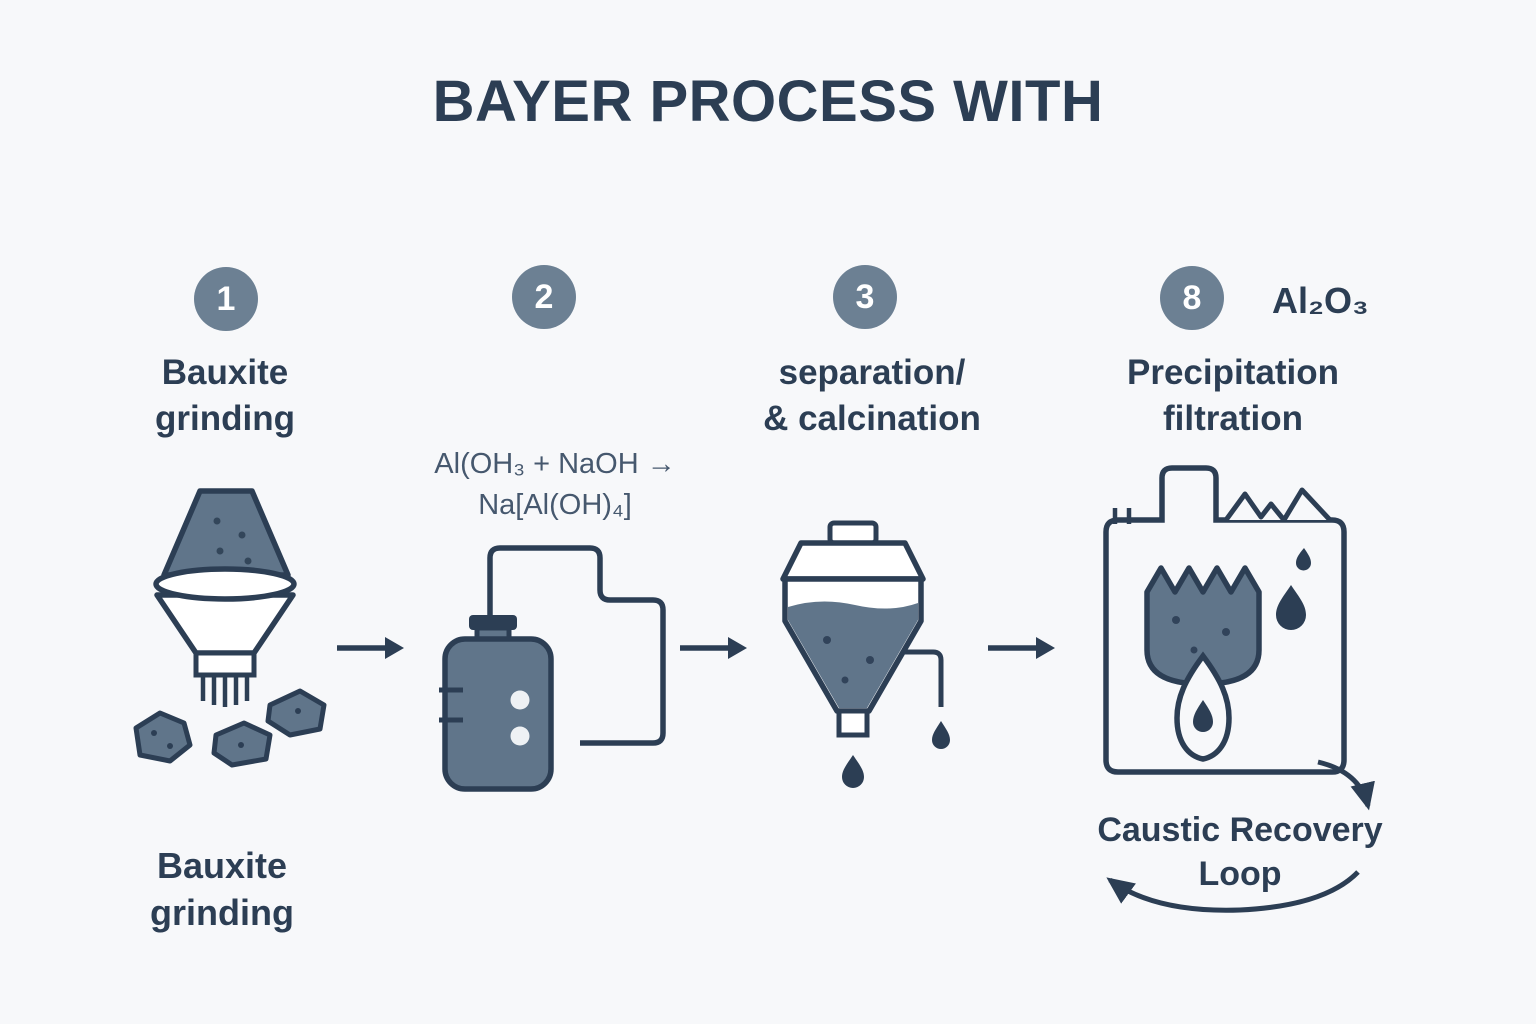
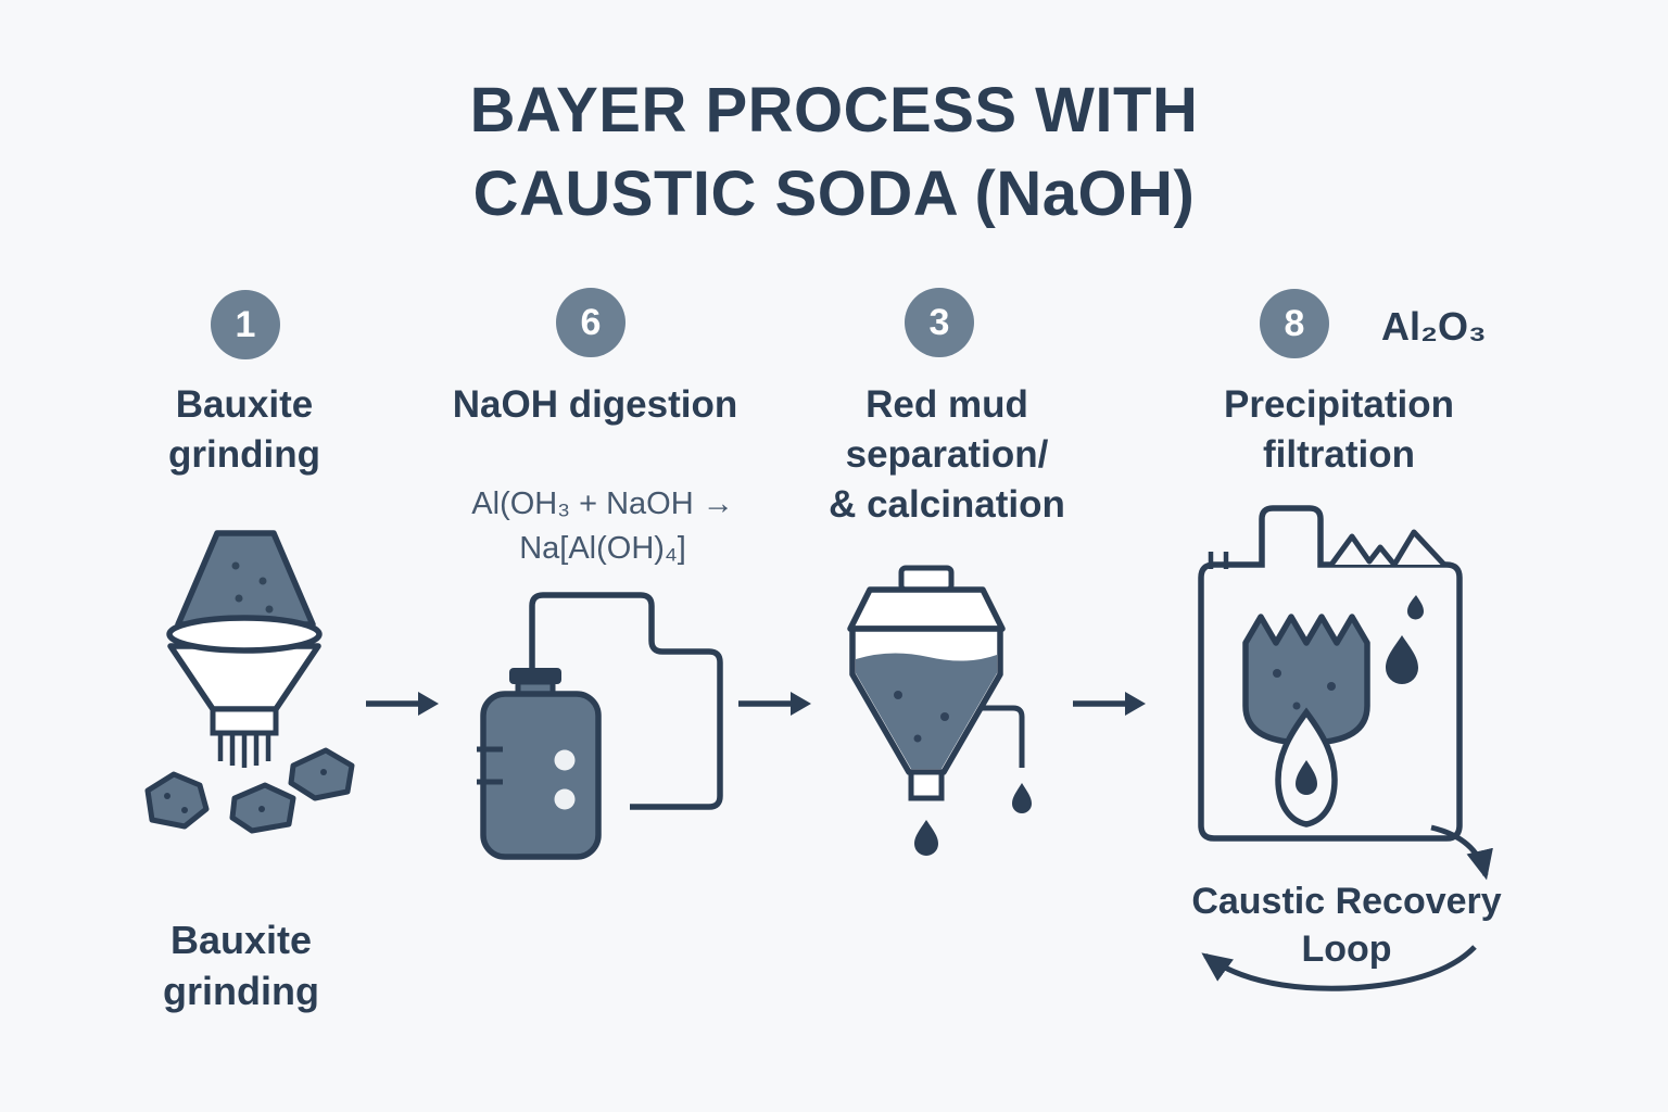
  BAYER PROCESS WITH
+ CAUSTIC SODA (NaOH)
  1
- 2
+ 6
  3
  8
  Al₂O₃
  Bauxite
  grinding
+ NaOH digestion
  Al(OH₃ + NaOH →
  Na[Al(OH)₄]
+ Red mud
  separation/
  & calcination
  Precipitation
  filtration
  Bauxite
  grinding
  Caustic Recovery
  Loop
